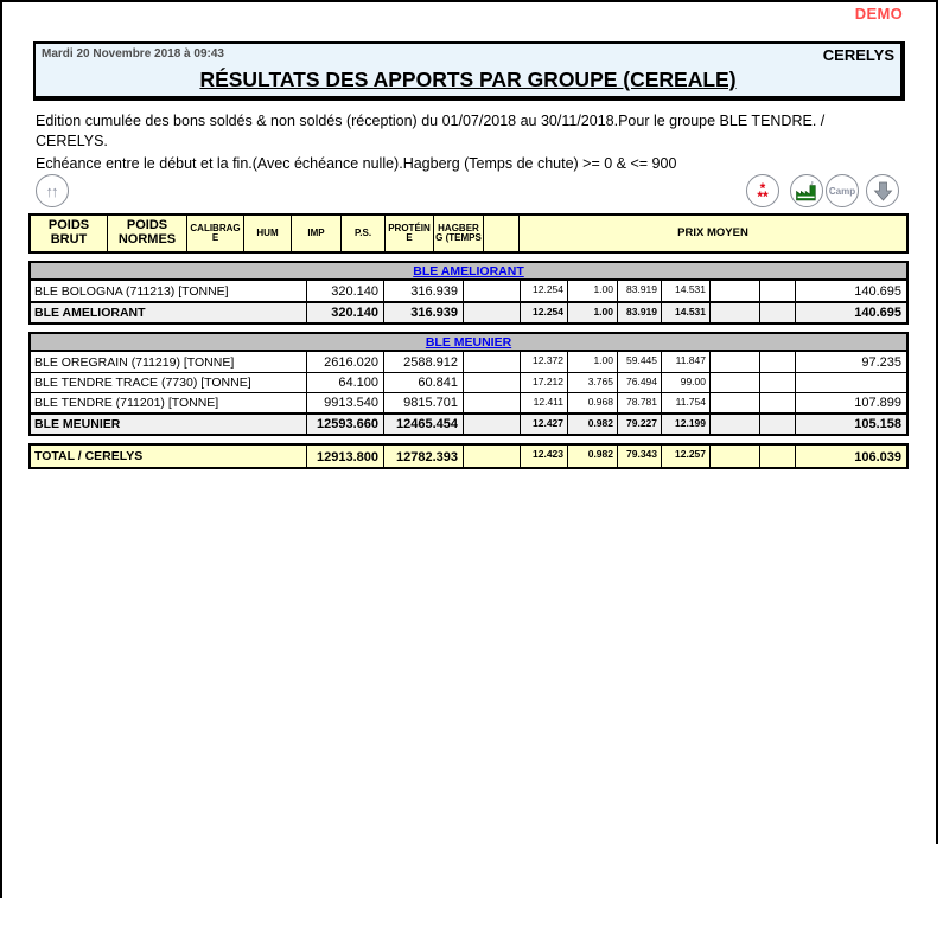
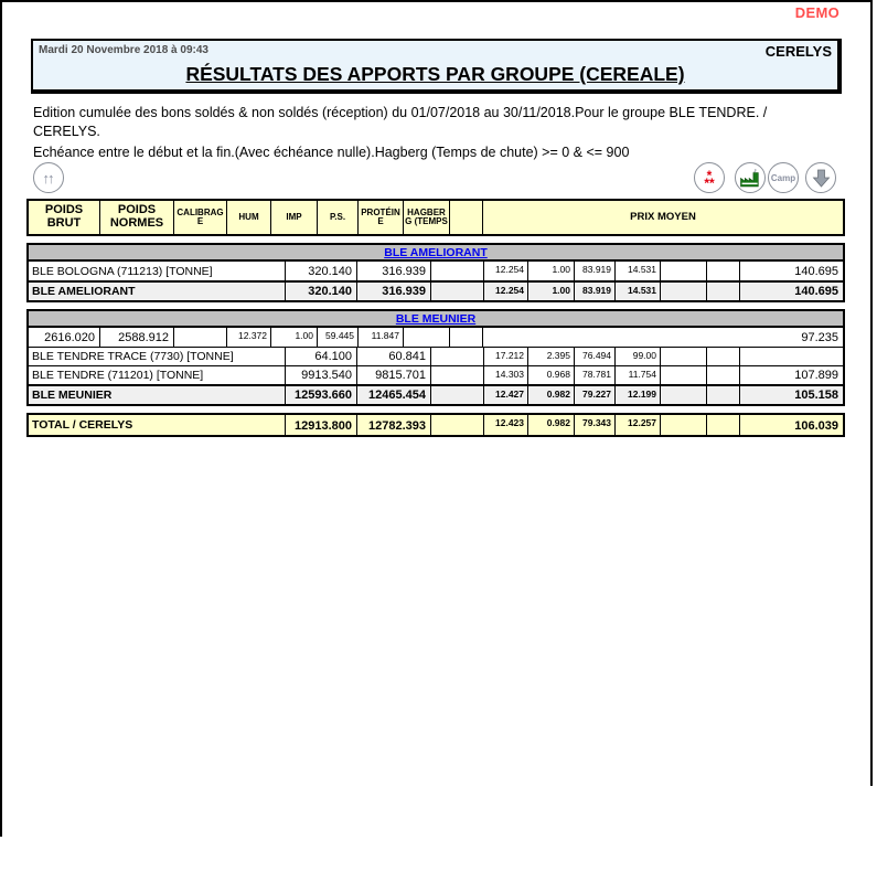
  DEMO
  Mardi 20 Novembre 2018 à 09:43
  CERELYS
  RÉSULTATS DES APPORTS PAR GROUPE (CEREALE)
  Edition cumulée des bons soldés & non soldés (réception) du 01/07/2018 au 30/11/2018.Pour le groupe BLE TENDRE. / CERELYS.
  Echéance entre le début et la fin.(Avec échéance nulle).Hagberg (Temps de chute) >= 0 & <= 900
  ↑↑
  *
  **
  Camp
  POIDS BRUT
  POIDS NORMES
  CALIBRAGE
  HUM
  IMP
  P.S.
  PROTÉINE
  HAGBERG (TEMPS
  PRIX MOYEN
  BLE AMELIORANT
  BLE BOLOGNA (711213) [TONNE]
  320.140
  316.939
  12.254
  1.00
  83.919
  14.531
  140.695
  BLE AMELIORANT
  320.140
  316.939
  12.254
  1.00
  83.919
  14.531
  140.695
  BLE MEUNIER
- BLE OREGRAIN (711219) [TONNE]
  2616.020
  2588.912
  12.372
  1.00
  59.445
  11.847
  97.235
  BLE TENDRE TRACE (7730) [TONNE]
  64.100
  60.841
  17.212
- 3.765
+ 2.395
  76.494
  99.00
  BLE TENDRE (711201) [TONNE]
  9913.540
  9815.701
- 12.411
+ 14.303
  0.968
  78.781
  11.754
  107.899
  BLE MEUNIER
  12593.660
  12465.454
  12.427
  0.982
  79.227
  12.199
  105.158
  TOTAL / CERELYS
  12913.800
  12782.393
  12.423
  0.982
  79.343
  12.257
  106.039
